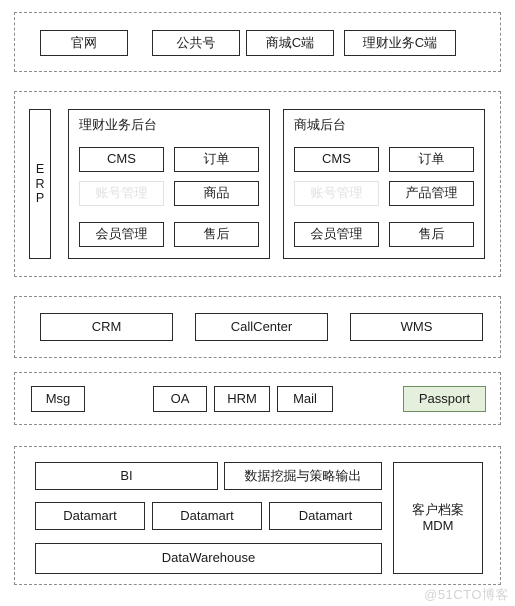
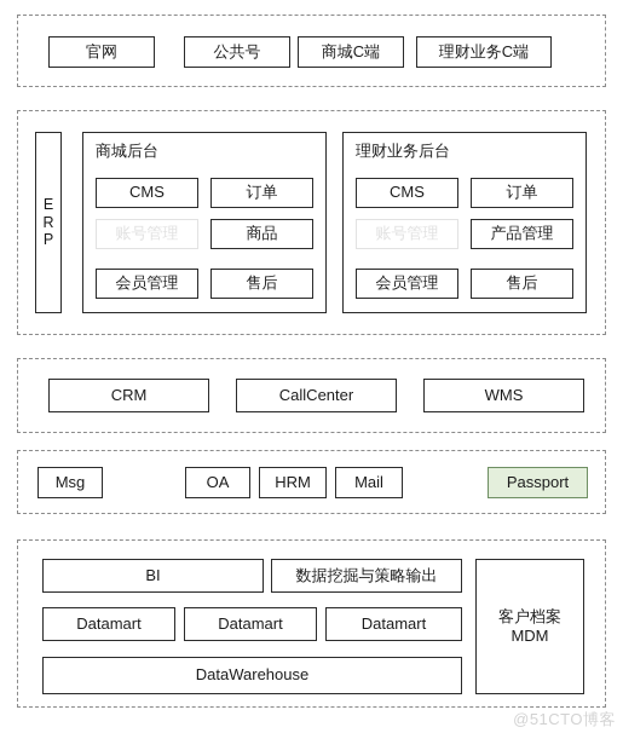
  官网
  公共号
  商城C端
  理财业务C端
  E
  R
  P
- 理财业务后台
+ 商城后台
  CMS
  订单
  账号管理
  商品
  会员管理
  售后
- 商城后台
+ 理财业务后台
  CMS
  订单
  账号管理
  产品管理
  会员管理
  售后
  CRM
  CallCenter
  WMS
  Msg
  OA
  HRM
  Mail
  Passport
  BI
  数据挖掘与策略输出
  Datamart
  Datamart
  Datamart
  DataWarehouse
  客户档案
  MDM
  @51CTO博客
